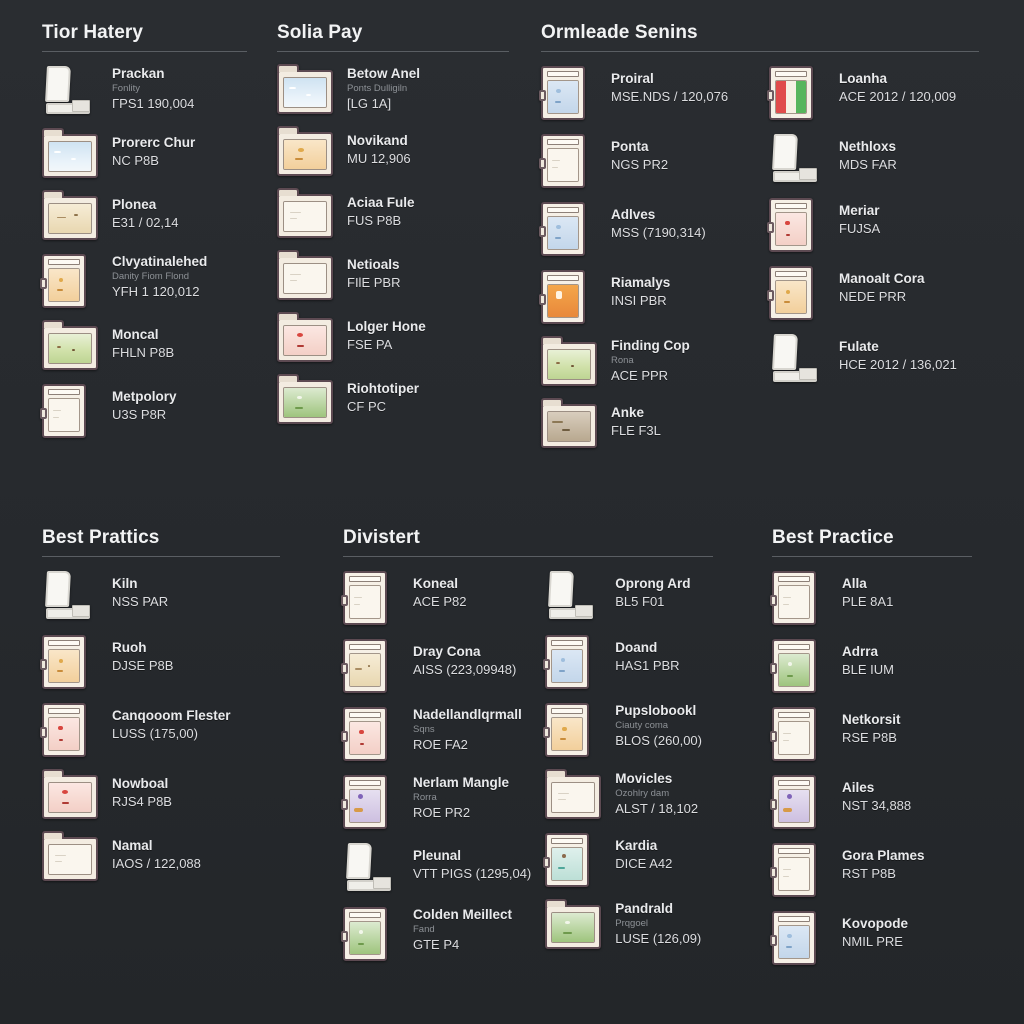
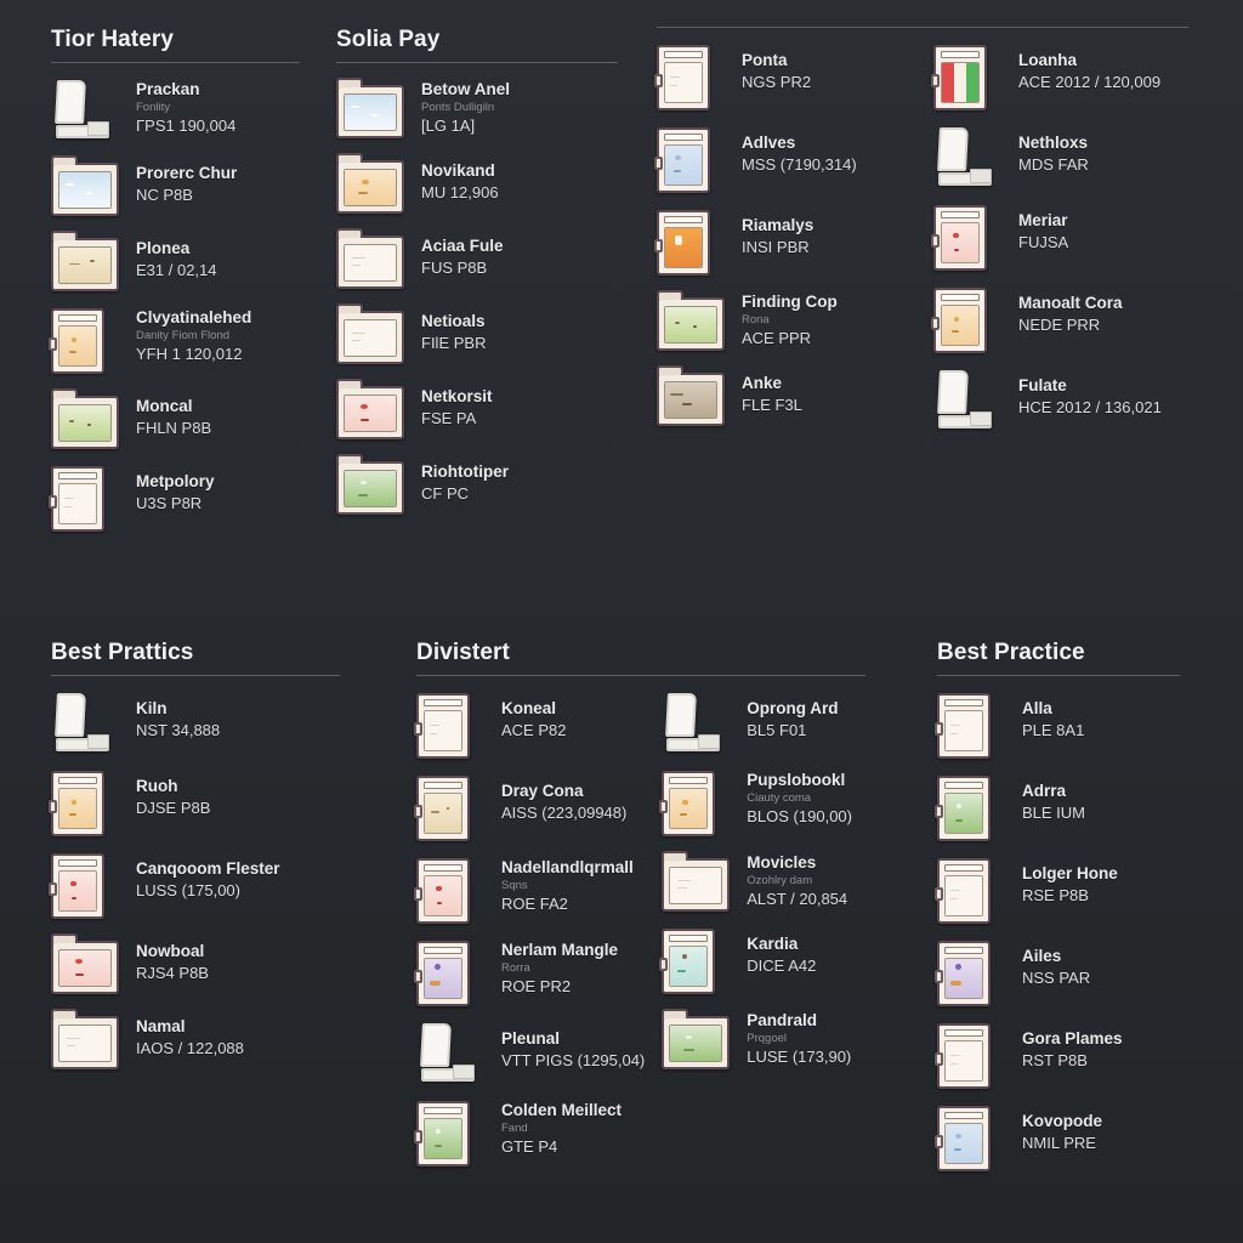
  Tior Hatery
  Prackan
  Fonlity
  ΓPS1 190,004
  Prorerc Chur
  NC P8B
  Plonea
  E31 / 02,14
  Clvyatinalehed
  Danity Fiom Flond
  YFH 1 120,012
  Moncal
  FHLN P8B
  Metpolory
  U3S P8R
  Solia Pay
  Betow Anel
  Ponts Dulligiln
  [LG 1A]
  Novikand
  MU 12,906
  Aciaa Fule
  FUS P8B
  Netioals
  FIlE PBR
- Lolger Hone
+ Netkorsit
  FSE PA
  Riohtotiper
  CF PC
- Ormleade Senins
- Proiral
- MSE.NDS / 120,076
  Ponta
  NGS PR2
  Adlves
  MSS (7190,314)
  Riamalys
  INSI PBR
  Finding Cop
  Rona
  ACE PPR
  Anke
  FLE F3L
  Loanha
  ACE 2012 / 120,009
  Nethloxs
  MDS FAR
  Meriar
  FUJSA
  Manoalt Cora
  NEDE PRR
  Fulate
  HCE 2012 / 136,021
  Best Prattics
  Kiln
- NSS PAR
+ NST 34,888
  Ruoh
  DJSE P8B
  Canqooom Flester
  LUSS (175,00)
  Nowboal
  RJS4 P8B
  Namal
  IAOS / 122,088
  Divistert
  Koneal
  ACE P82
  Dray Cona
  AISS (223,09948)
  Nadellandlqrmall
  Sqns
  ROE FA2
  Nerlam Mangle
  Rorra
  ROE PR2
  Pleunal
  VTT PIGS (1295,04)
  Colden Meillect
  Fand
  GTE P4
  Oprong Ard
  BL5 F01
- Doand
- HAS1 PBR
  Pupslobookl
  Ciauty coma
- BLOS (260,00)
+ BLOS (190,00)
  Movicles
  Ozohlry dam
- ALST / 18,102
+ ALST / 20,854
  Kardia
  DICE A42
  Pandrald
  Prqgoel
- LUSE (126,09)
+ LUSE (173,90)
  Best Practice
  Alla
  PLE 8A1
  Adrra
  BLE IUM
- Netkorsit
+ Lolger Hone
  RSE P8B
  Ailes
- NST 34,888
+ NSS PAR
  Gora Plames
  RST P8B
  Kovopode
  NMIL PRE
